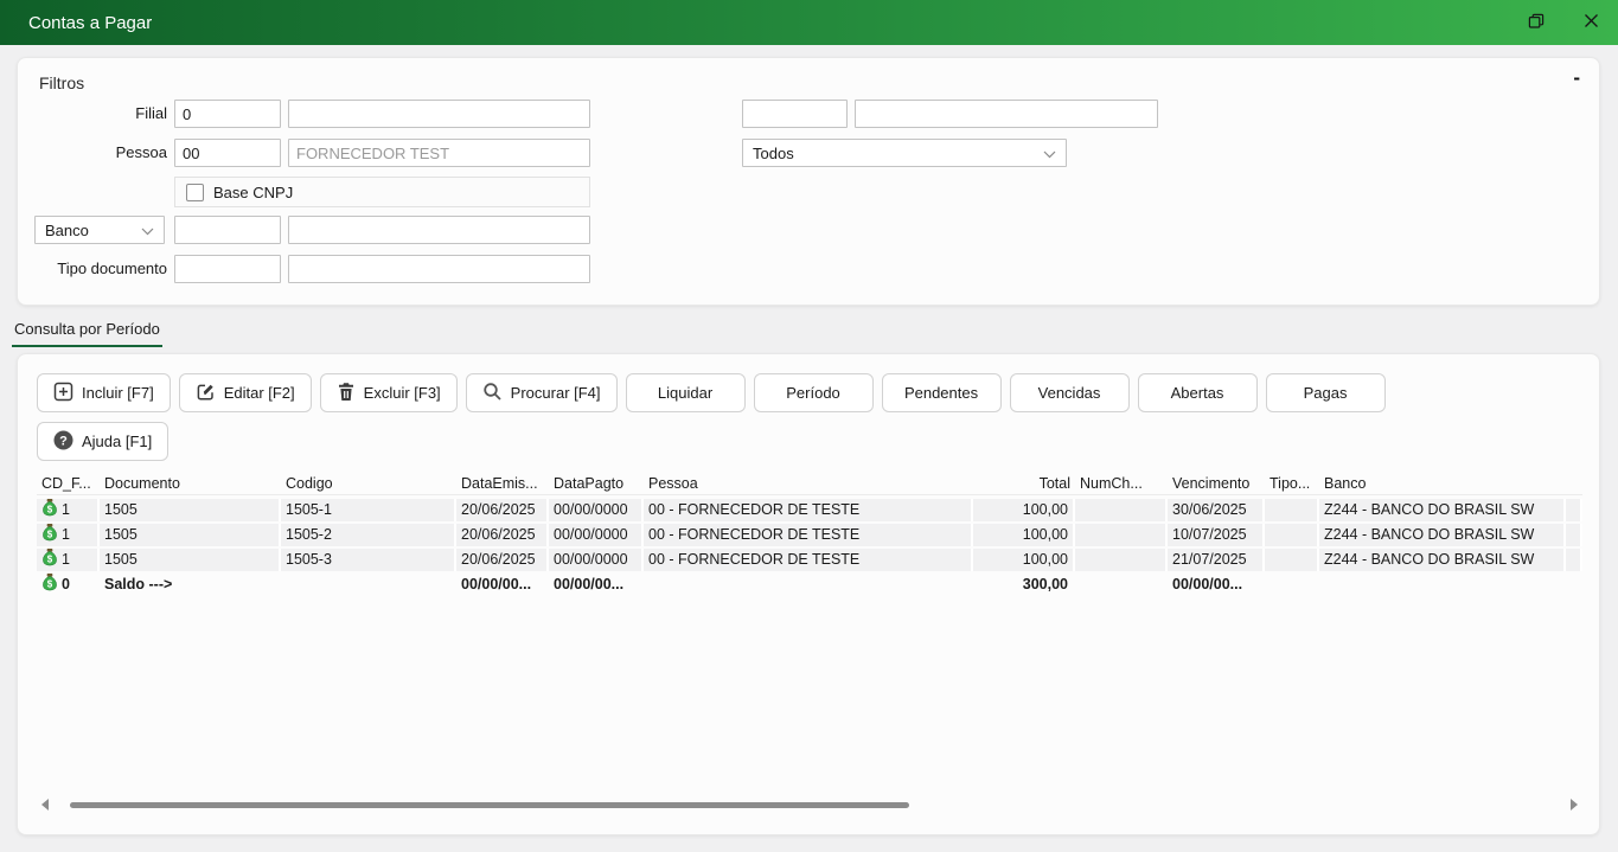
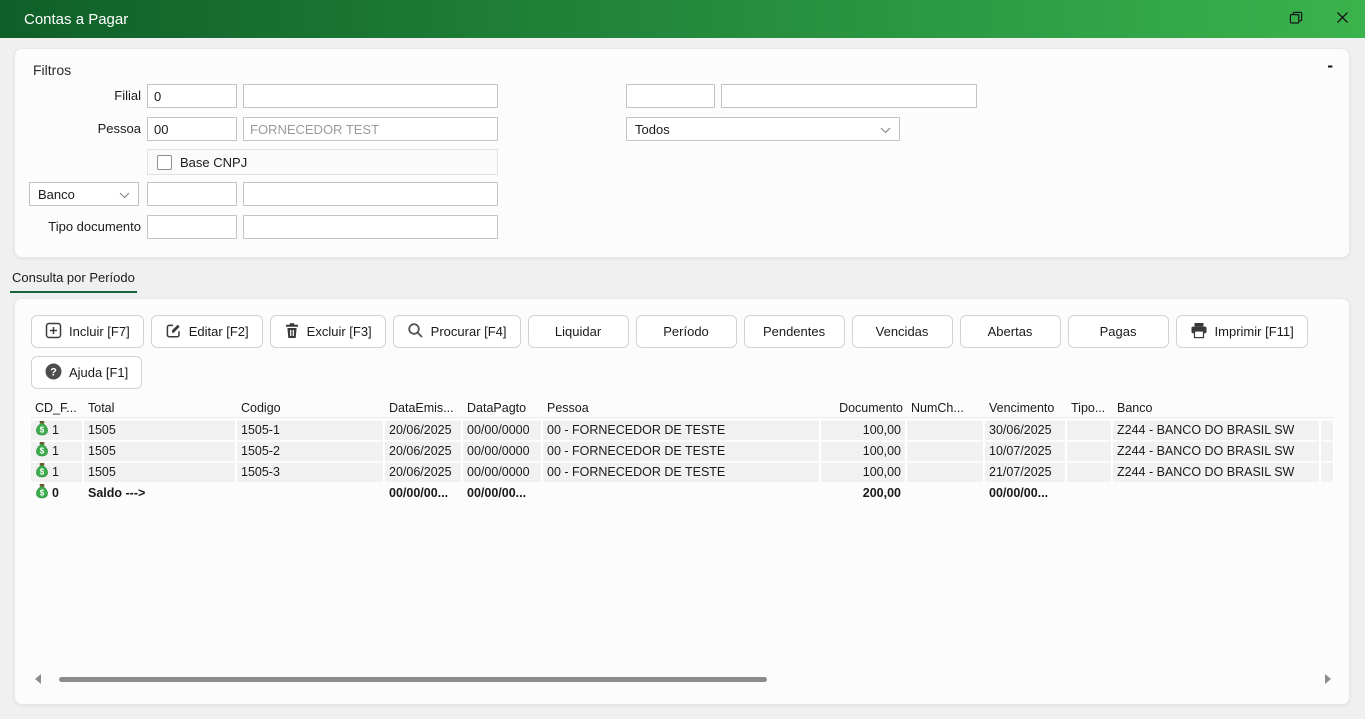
  Contas a Pagar
  Filtros
  -
  Filial
  0
  Pessoa
  00
  FORNECEDOR TEST
  Todos
  Base CNPJ
  Banco
  Tipo documento
  Consulta por Período
  Incluir [F7]
  Editar [F2]
  Excluir [F3]
  Procurar [F4]
  Liquidar
  Período
  Pendentes
  Vencidas
  Abertas
  Pagas
+ Imprimir [F11]
  ?
  Ajuda [F1]
  CD_F...
- Documento
+ Total
  Codigo
  DataEmis...
  DataPagto
  Pessoa
- Total
+ Documento
  NumCh...
  Vencimento
  Tipo...
  Banco
  $
  1
  1505
  1505-1
  20/06/2025
  00/00/0000
  00 - FORNECEDOR DE TESTE
  100,00
  30/06/2025
  Z244 - BANCO DO BRASIL SW
  $
  1
  1505
  1505-2
  20/06/2025
  00/00/0000
  00 - FORNECEDOR DE TESTE
  100,00
  10/07/2025
  Z244 - BANCO DO BRASIL SW
  $
  1
  1505
  1505-3
  20/06/2025
  00/00/0000
  00 - FORNECEDOR DE TESTE
  100,00
  21/07/2025
  Z244 - BANCO DO BRASIL SW
  $
  0
  Saldo --->
  00/00/00...
  00/00/00...
- 300,00
+ 200,00
  00/00/00...
